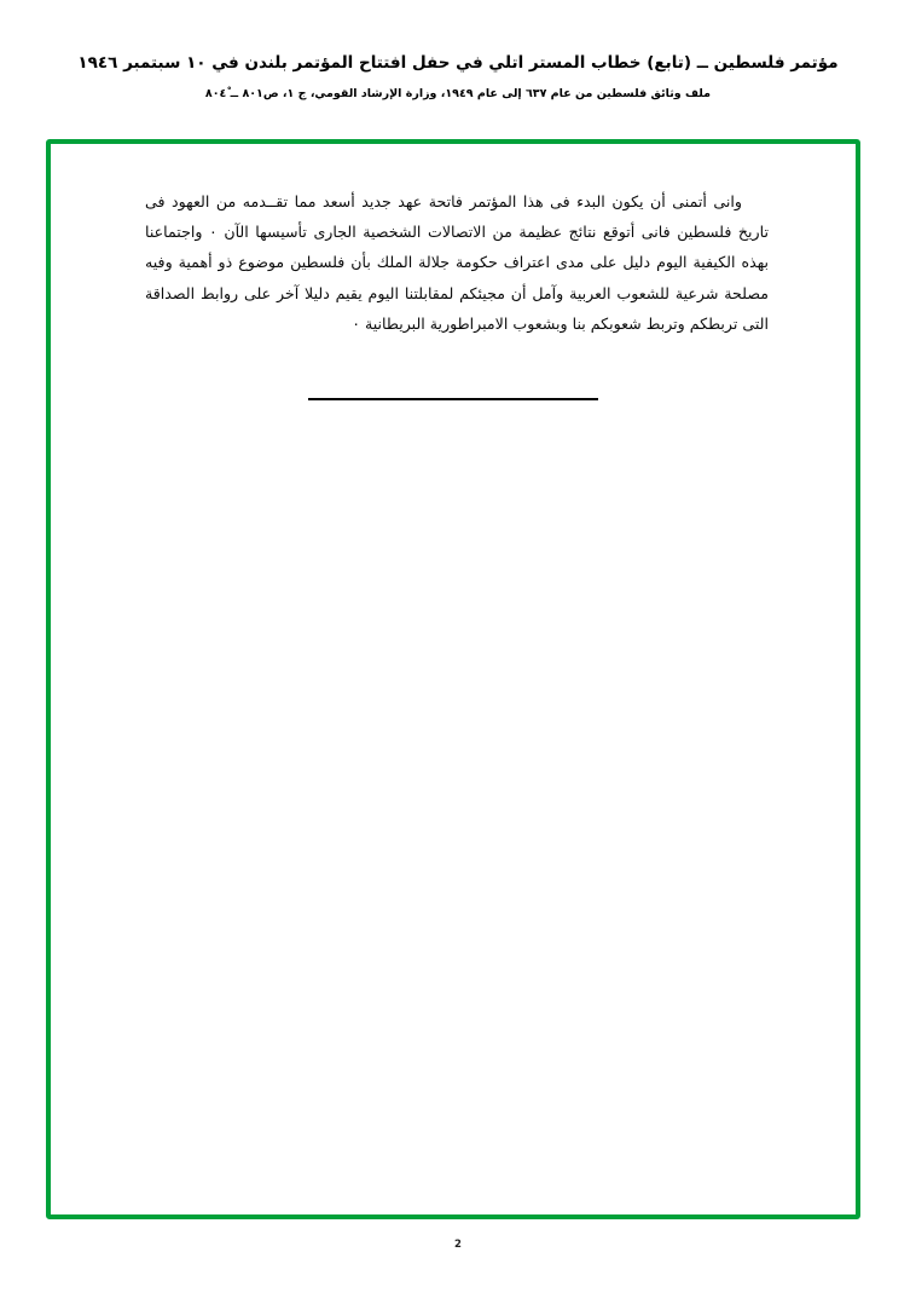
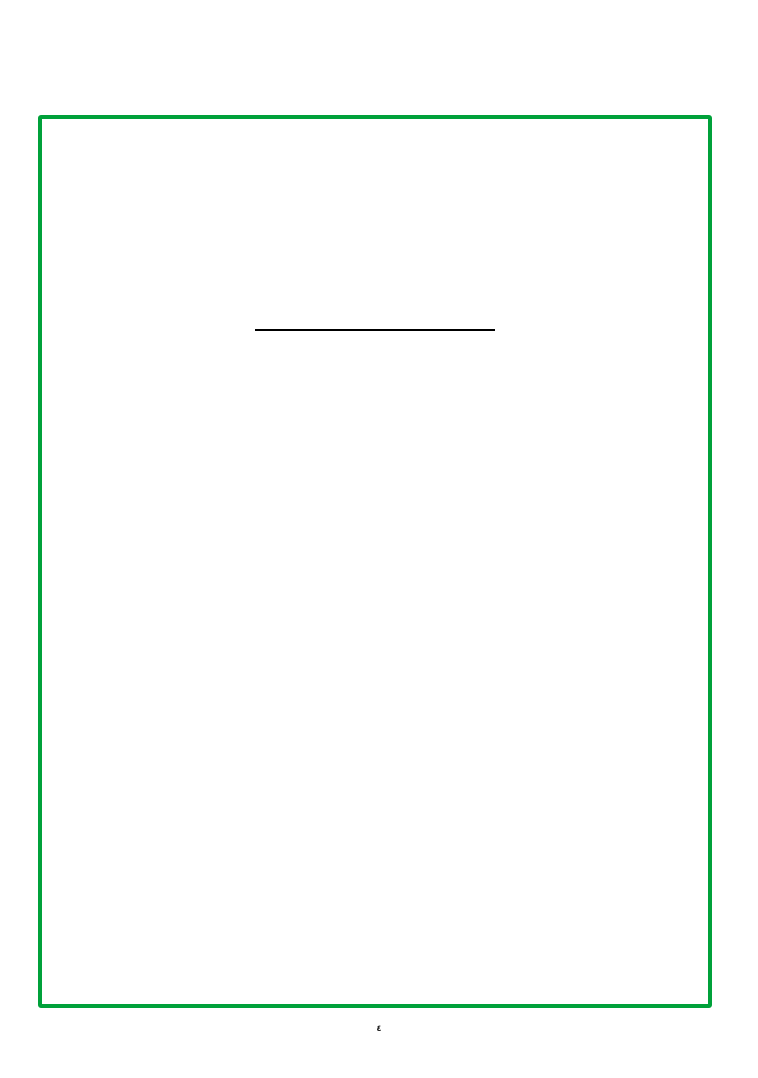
- مؤتمر فلسطين ــ (تابع) خطاب المستر اتلي في حفل افتتاح المؤتمر بلندن في ١٠ سبتمبر ١٩٤٦
- ملف وثائق فلسطين من عام ٦٣٧ إلى عام ١٩٤٩، وزارة الإرشاد القومي، ج ١، ص٨٠١ ــ ٨٠٤ْ
- وانى أتمنى أن يكون البدء فى هذا المؤتمر فاتحة عهد جديد أسعد مما تقــدمه من العهود فى تاريخ فلسطين فانى أتوقع نتائج عظيمة من الاتصالات الشخصية الجارى تأسيسها الآن ٠ واجتماعنا بهذه الكيفية اليوم دليل على مدى اعتراف حكومة جلالة الملك بأن فلسطين موضوع ذو أهمية وفيه مصلحة شرعية للشعوب العربية وآمل أن مجيئكم لمقابلتنا اليوم يقيم دليلا آخر على روابط الصداقة التى تربطكم وتربط شعوبكم بنا وبشعوب الامبراطورية البريطانية ٠
- 2
+ ٤
